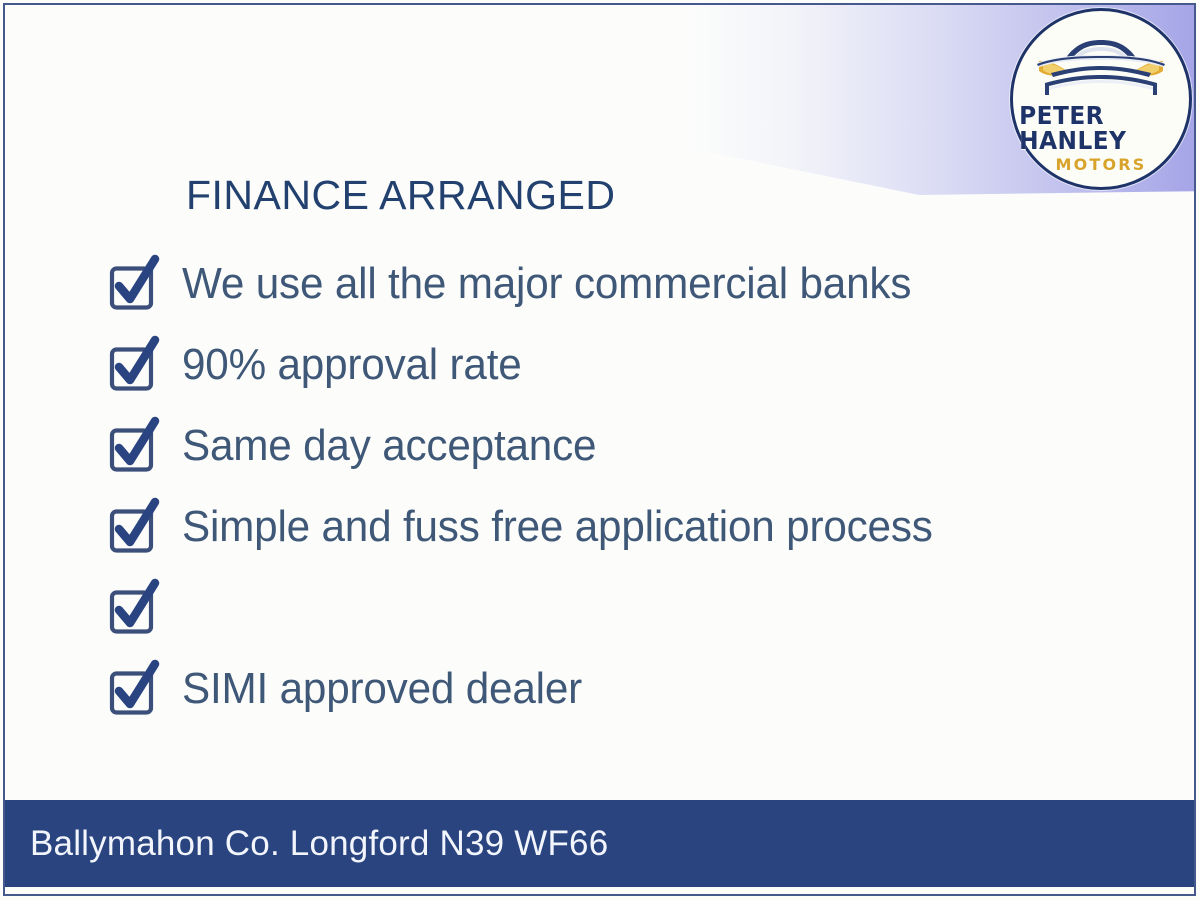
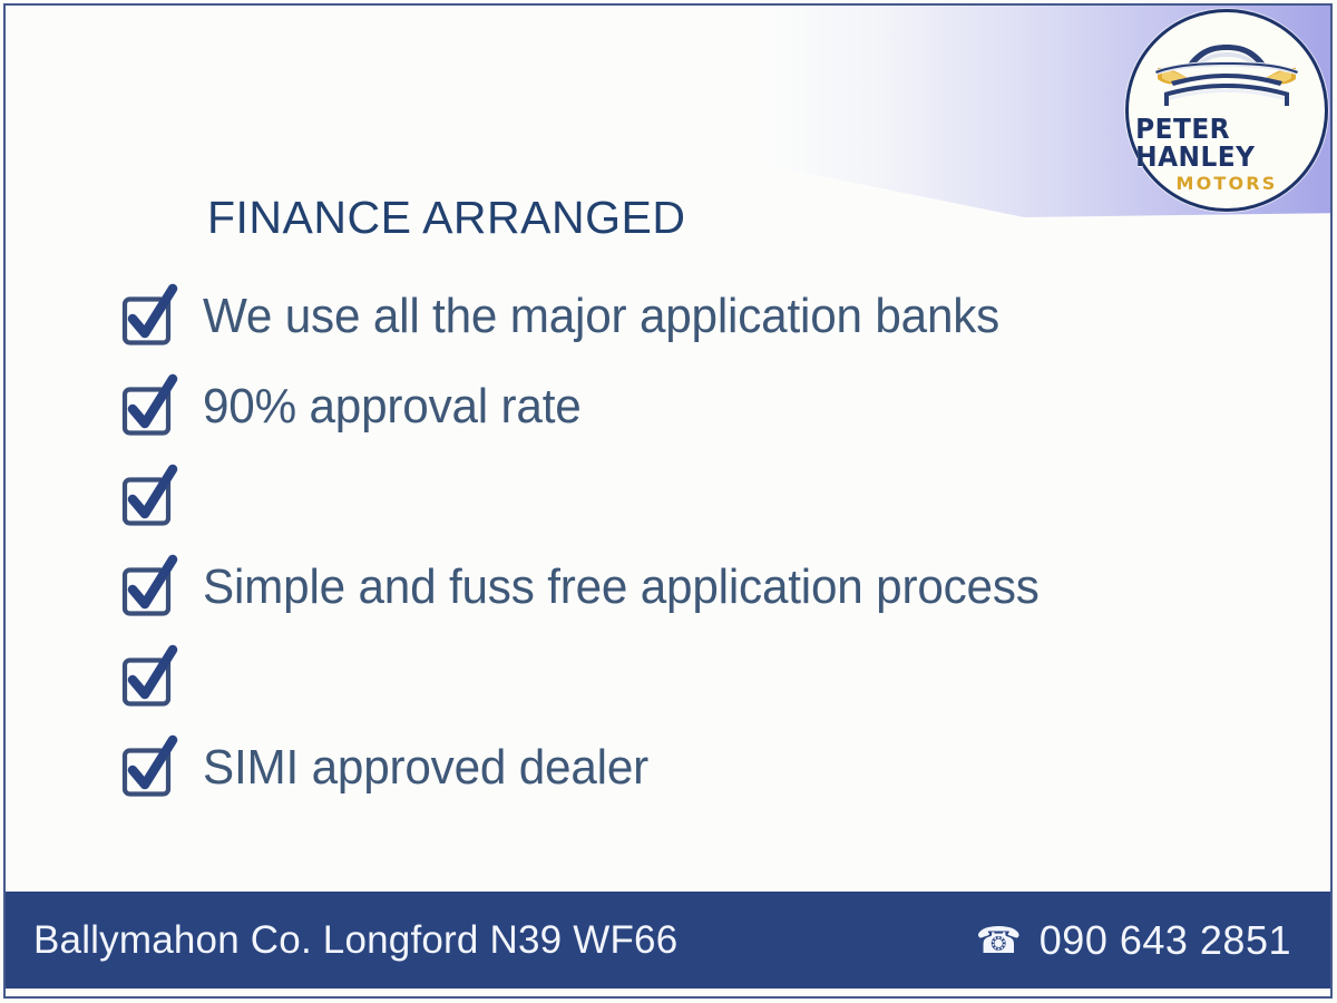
  PETER HANLEY
  MOTORS
  FINANCE ARRANGED
- We use all the major commercial banks
+ We use all the major application banks
  90% approval rate
- Same day acceptance
  Simple and fuss free application process
  SIMI approved dealer
  Ballymahon Co. Longford N39 WF66
+ ☎
+ 090 643 2851
